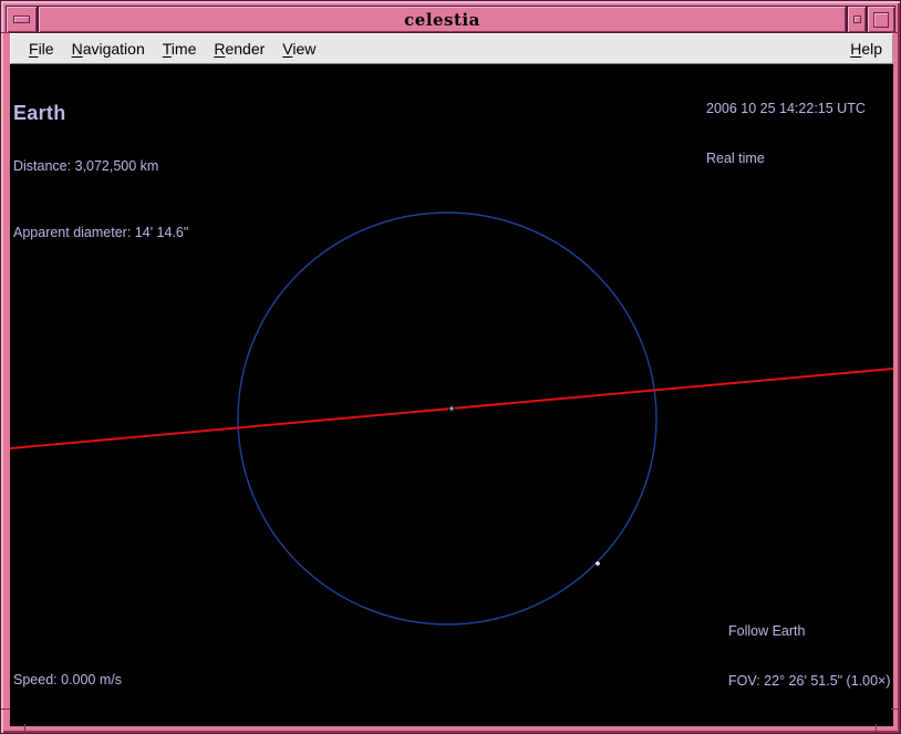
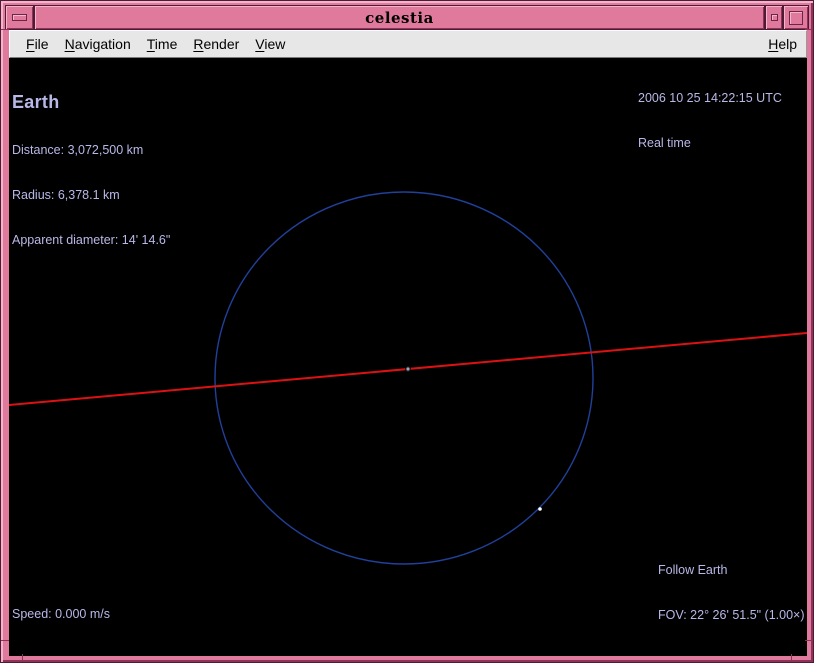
  celestia
  File
  Navigation
  Time
  Render
  View
  Help
  Earth
  Distance: 3,072,500 km
+ Radius: 6,378.1 km
  Apparent diameter: 14' 14.6"
  2006 10 25 14:22:15 UTC
  Real time
  Speed: 0.000 m/s
  Follow Earth
  FOV: 22° 26' 51.5" (1.00×)
